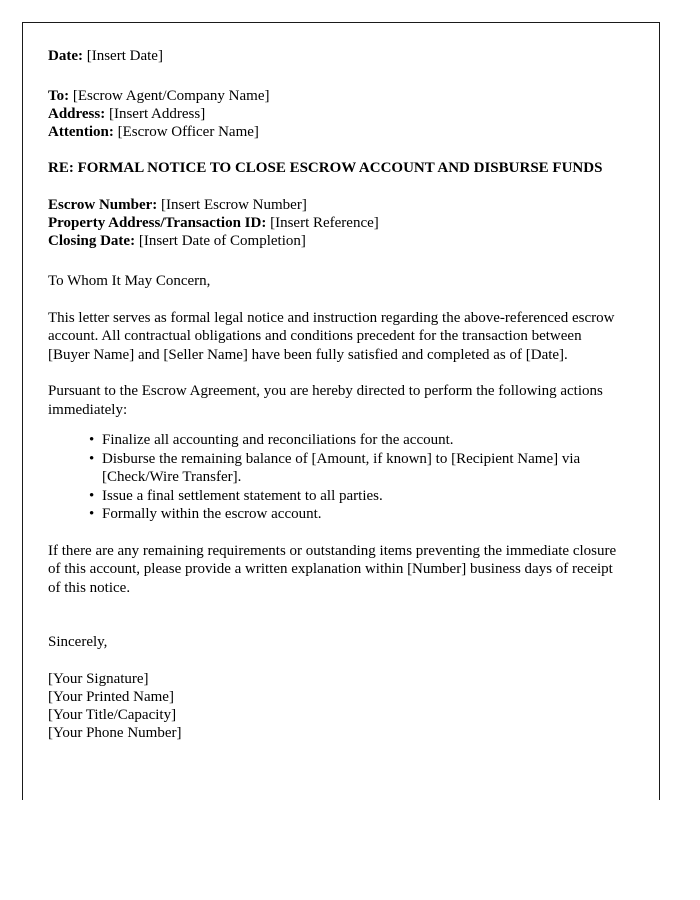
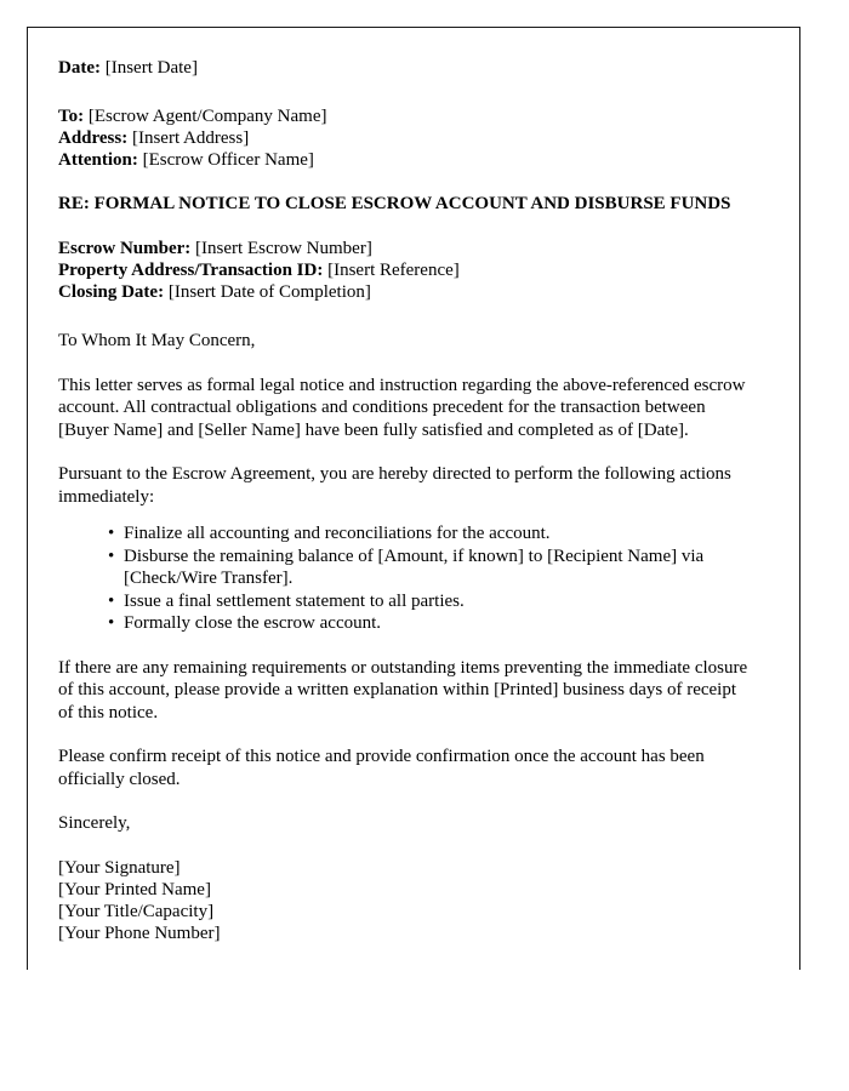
  Date: [Insert Date]
  To: [Escrow Agent/Company Name]
  Address: [Insert Address]
  Attention: [Escrow Officer Name]
  RE: FORMAL NOTICE TO CLOSE ESCROW ACCOUNT AND DISBURSE FUNDS
  Escrow Number: [Insert Escrow Number]
  Property Address/Transaction ID: [Insert Reference]
  Closing Date: [Insert Date of Completion]
  To Whom It May Concern,
  This letter serves as formal legal notice and instruction regarding the above-referenced escrow account. All contractual obligations and conditions precedent for the transaction between [Buyer Name] and [Seller Name] have been fully satisfied and completed as of [Date].
  Pursuant to the Escrow Agreement, you are hereby directed to perform the following actions immediately:
  Finalize all accounting and reconciliations for the account.
  Disburse the remaining balance of [Amount, if known] to [Recipient Name] via [Check/Wire Transfer].
  Issue a final settlement statement to all parties.
- Formally within the escrow account.
+ Formally close the escrow account.
- If there are any remaining requirements or outstanding items preventing the immediate closure of this account, please provide a written explanation within [Number] business days of receipt of this notice.
+ If there are any remaining requirements or outstanding items preventing the immediate closure of this account, please provide a written explanation within [Printed] business days of receipt of this notice.
+ Please confirm receipt of this notice and provide confirmation once the account has been officially closed.
  Sincerely,
  [Your Signature]
  [Your Printed Name]
  [Your Title/Capacity]
  [Your Phone Number]
